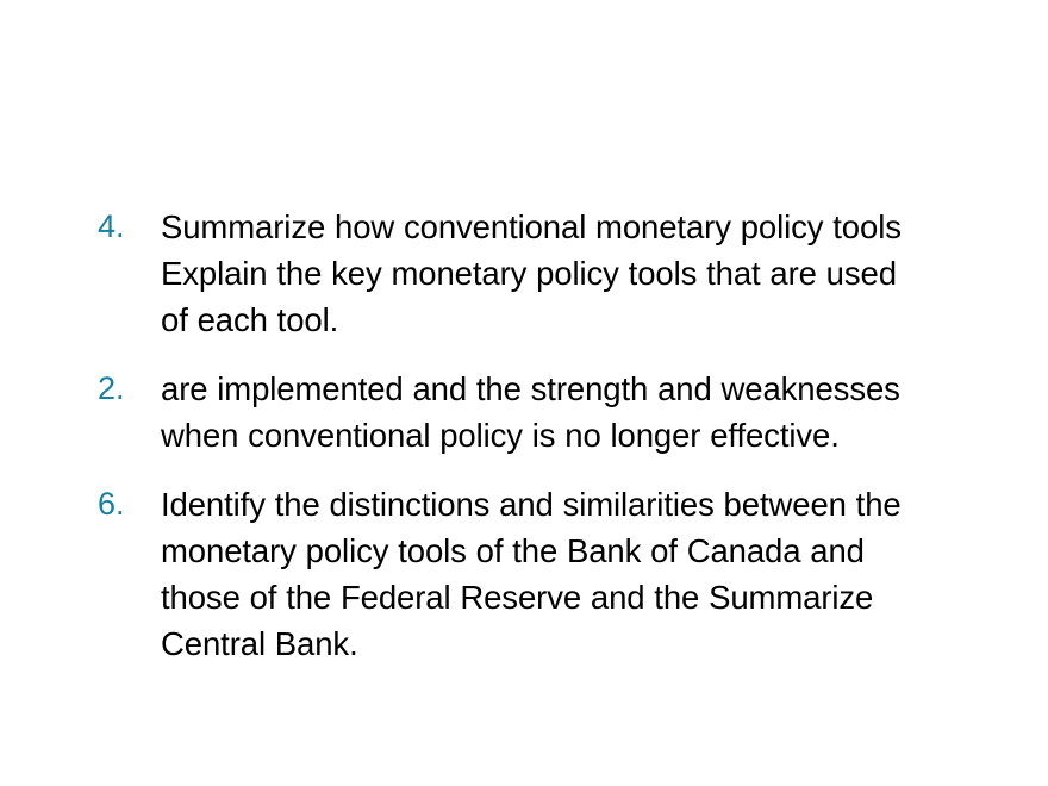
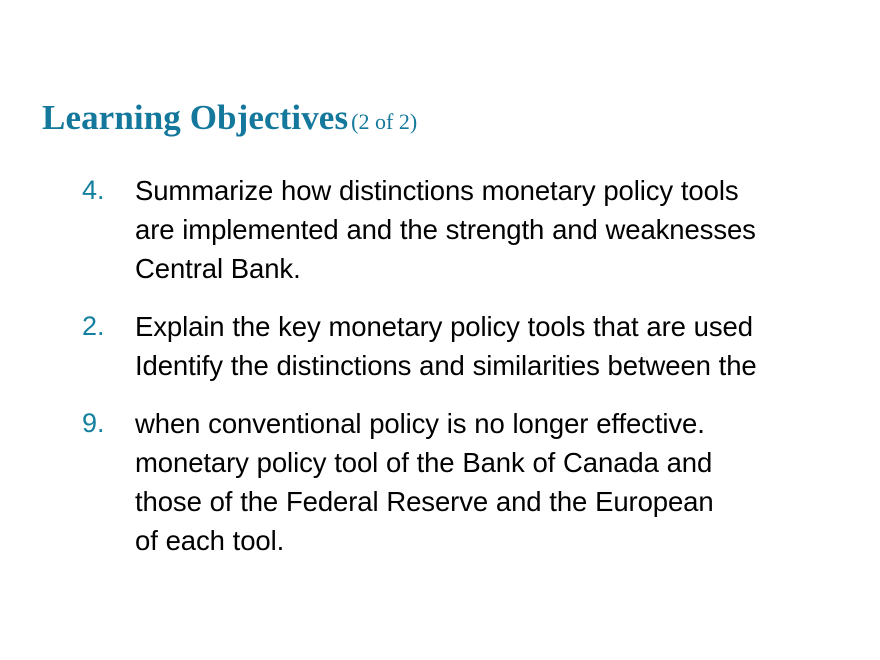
+ Learning Objectives(2 of 2)
  4.
- Summarize how conventional monetary policy tools
+ Summarize how distinctions monetary policy tools
- Explain the key monetary policy tools that are used
+ are implemented and the strength and weaknesses
- of each tool.
+ Central Bank.
  2.
- are implemented and the strength and weaknesses
+ Explain the key monetary policy tools that are used
- when conventional policy is no longer effective.
+ Identify the distinctions and similarities between the
- 6.
+ 9.
- Identify the distinctions and similarities between the
+ when conventional policy is no longer effective.
- monetary policy tools of the Bank of Canada and
+ monetary policy tool of the Bank of Canada and
- those of the Federal Reserve and the Summarize
+ those of the Federal Reserve and the European
- Central Bank.
+ of each tool.
